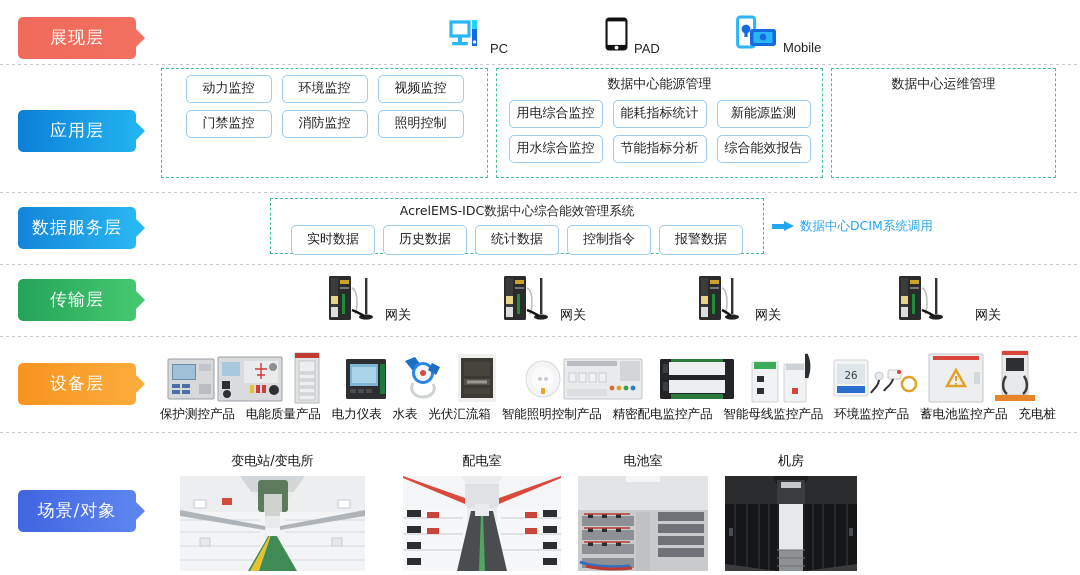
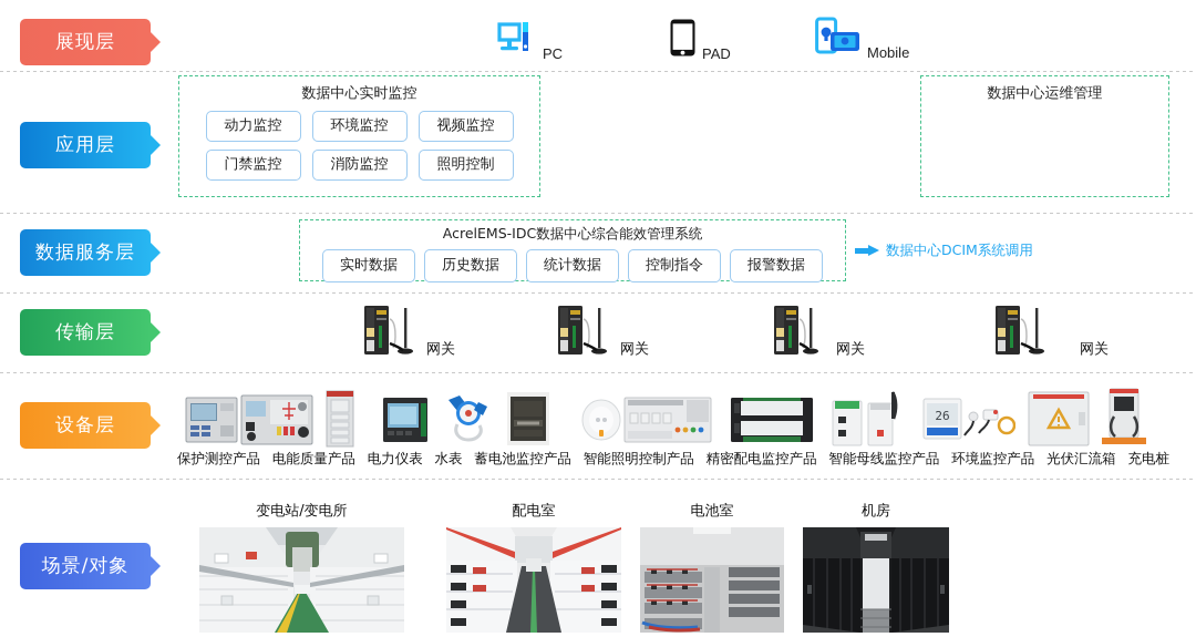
  展现层
  应用层
  数据服务层
  传输层
  设备层
  场景/对象
  PC
  PAD
  Mobile
+ 数据中心实时监控
  动力监控
  环境监控
  视频监控
  门禁监控
  消防监控
  照明控制
- 数据中心能源管理
- 用电综合监控
- 能耗指标统计
- 新能源监测
- 用水综合监控
- 节能指标分析
- 综合能效报告
  数据中心运维管理
  AcrelEMS-IDC数据中心综合能效管理系统
  实时数据
  历史数据
  统计数据
  控制指令
  报警数据
  数据中心DCIM系统调用
  网关
  网关
  网关
  网关
  26
  保护测控产品
  电能质量产品
  电力仪表
  水表
- 光伏汇流箱
+ 蓄电池监控产品
  智能照明控制产品
  精密配电监控产品
  智能母线监控产品
  环境监控产品
- 蓄电池监控产品
+ 光伏汇流箱
  充电桩
  变电站/变电所
  配电室
  电池室
  机房
